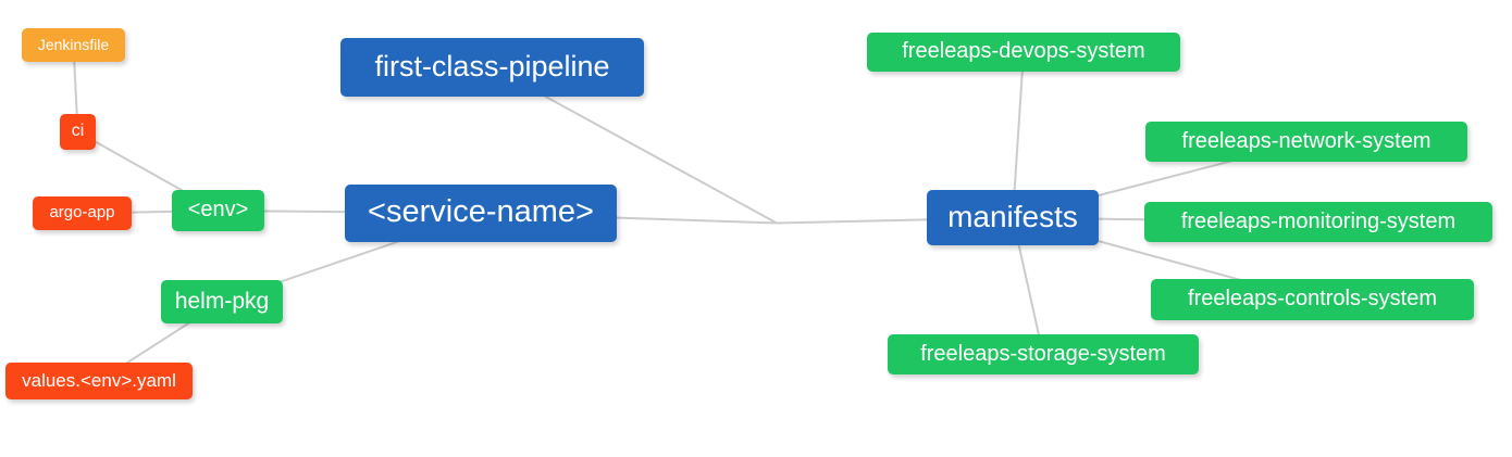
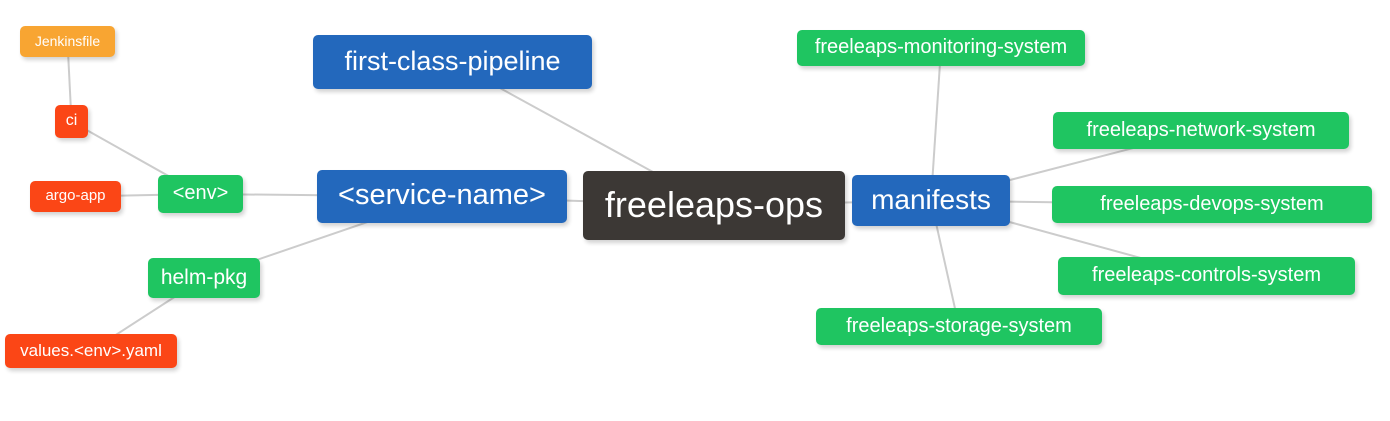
+ freeleaps-ops
  first-class-pipeline
  <service-name>
  manifests
  <env>
  helm-pkg
  ci
  argo-app
  values.<env>.yaml
  Jenkinsfile
- freeleaps-devops-system
+ freeleaps-monitoring-system
  freeleaps-network-system
- freeleaps-monitoring-system
+ freeleaps-devops-system
  freeleaps-controls-system
  freeleaps-storage-system
